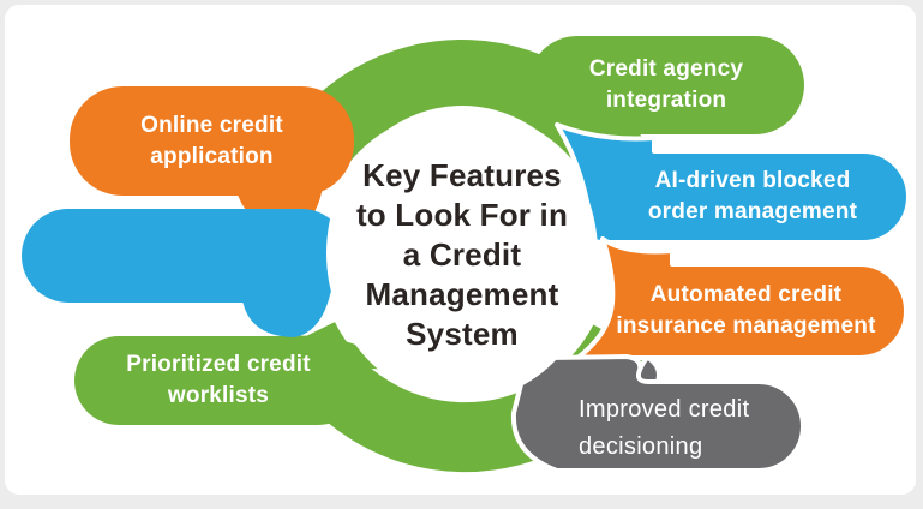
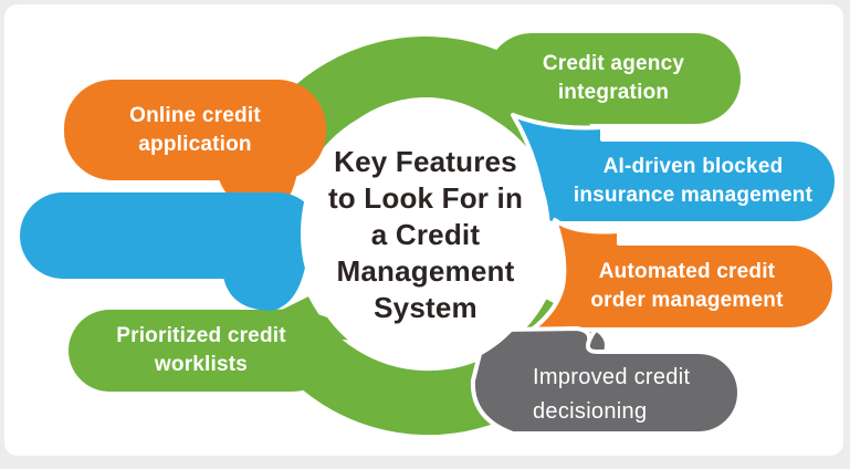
  Key Features
  to Look For in
  a Credit
  Management
  System
  Online credit
  application
  Prioritized credit
  worklists
  Credit agency
  integration
  AI-driven blocked
- order management
+ insurance management
  Automated credit
- insurance management
+ order management
  Improved credit
  decisioning
